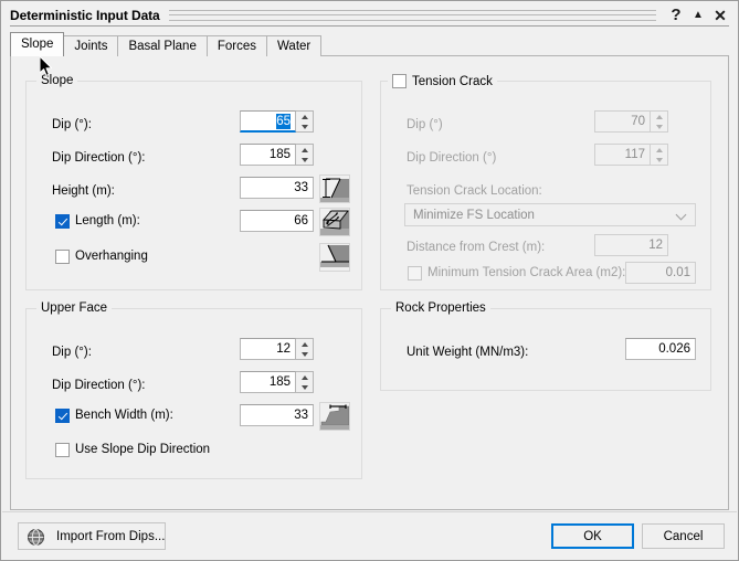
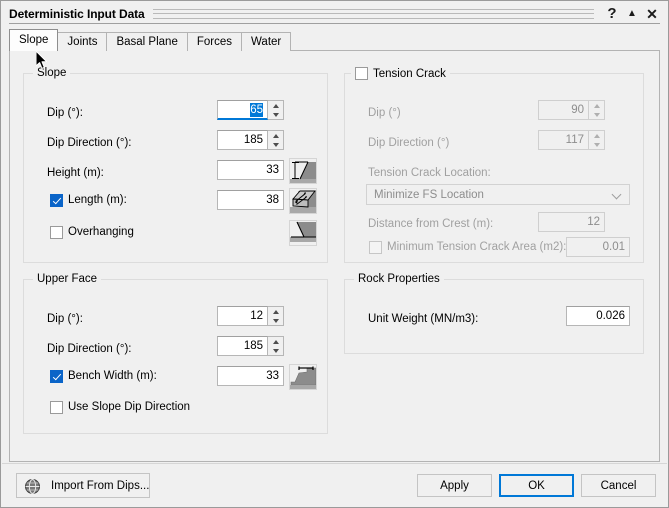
  Deterministic Input Data
  ?
  ▲
  ✕
  Slope
  Joints
  Basal Plane
  Forces
  Water
  Slope
  Dip (°):
  65
  Dip Direction (°):
  185
  Height (m):
  33
  Length (m):
- 66
+ 38
  Overhanging
  Upper Face
  Dip (°):
  12
  Dip Direction (°):
  185
  Bench Width (m):
  33
  Use Slope Dip Direction
  Tension Crack
  Dip (°)
- 70
+ 90
  Dip Direction (°)
  117
  Tension Crack Location:
  Minimize FS Location
  Distance from Crest (m):
  12
  Minimum Tension Crack Area (m2):
  0.01
  Rock Properties
  Unit Weight (MN/m3):
  0.026
  Import From Dips...
+ Apply
  OK
  Cancel
